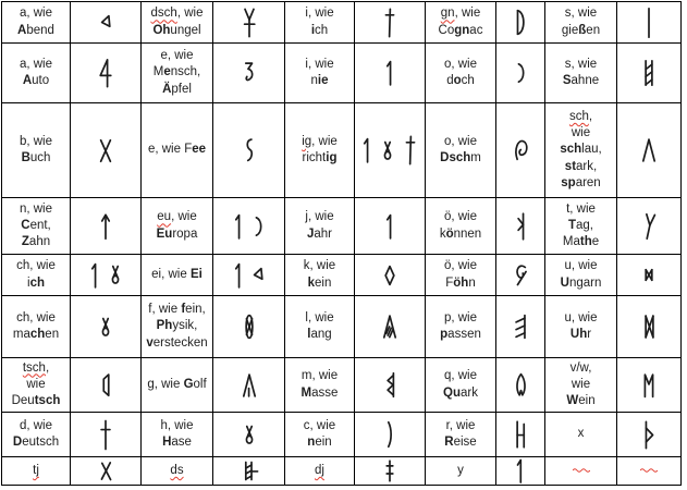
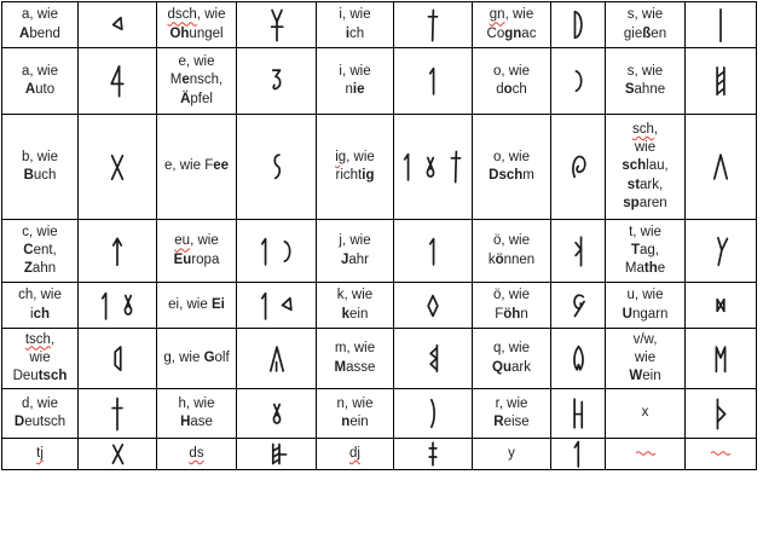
  a, wieAbend		dsch, wieOhungel		i, wieich		gn, wieCognac		s, wiegießen
  a, wieAuto		e, wieMensch,Äpfel		i, wienie		o, wiedoch		s, wieSahne
  b, wieBuch		e, wie Fee		ig, wierichtig		o, wieDschm		sch,wieschlau,stark,sparen
- n, wieCent,Zahn		eu, wieEuropa		j, wieJahr		ö, wiekönnen		t, wieTag,Mathe
+ c, wieCent,Zahn		eu, wieEuropa		j, wieJahr		ö, wiekönnen		t, wieTag,Mathe
  ch, wieich		ei, wie Ei		k, wiekein		ö, wieFöhn		u, wieUngarn
- ch, wiemachen		f, wie fein,Physik,verstecken		l, wielang		p, wiepassen		u, wieUhr
  tsch,wieDeutsch		g, wie Golf		m, wieMasse		q, wieQuark		v/w,wieWein
- d, wieDeutsch		h, wieHase		c, wienein		r, wieReise		x
+ d, wieDeutsch		h, wieHase		n, wienein		r, wieReise		x
  tj		ds		dj		y
